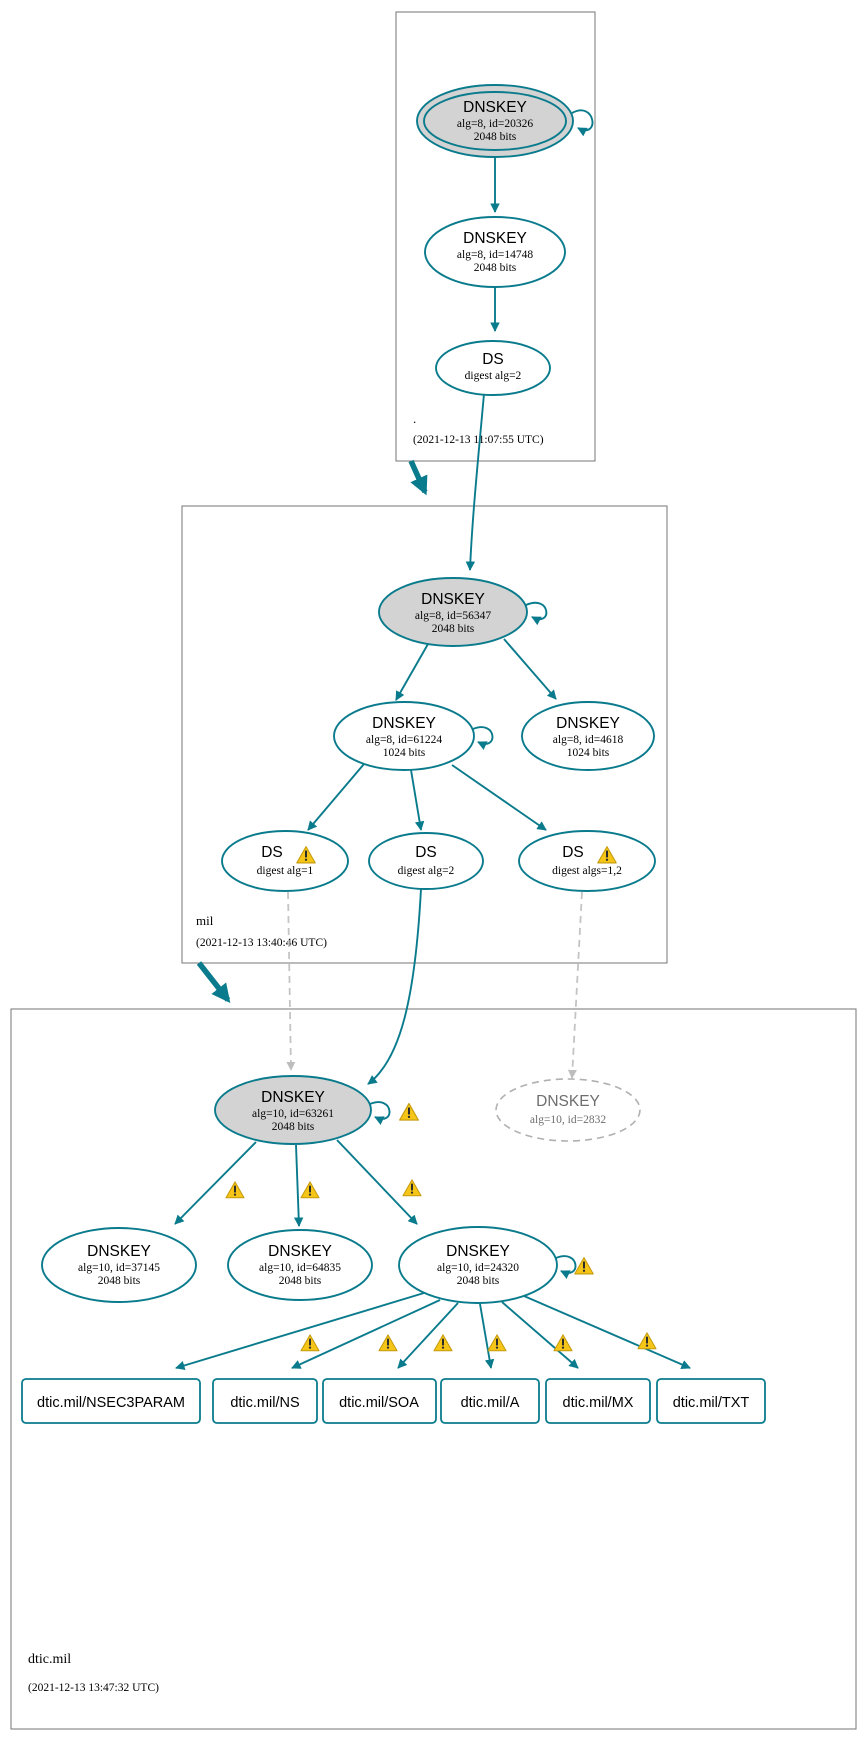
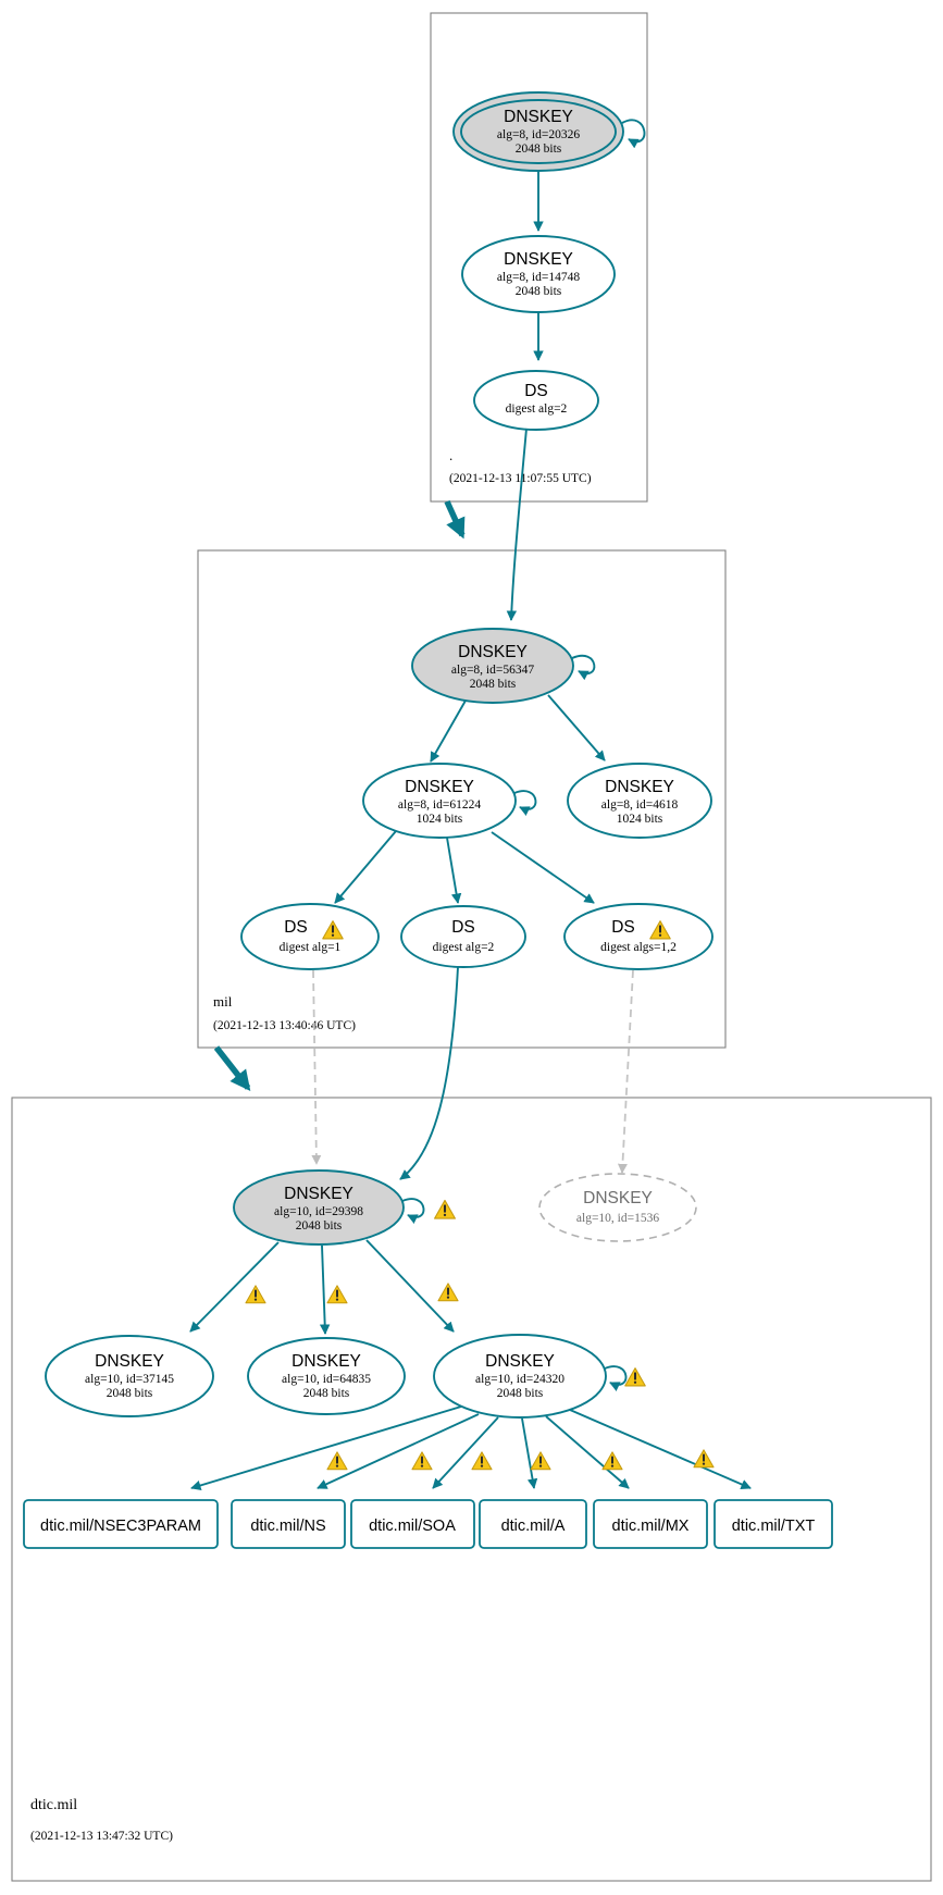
  DNSKEY
  alg=8, id=20326
  2048 bits
  DNSKEY
  alg=8, id=14748
  2048 bits
  DS
  digest alg=2
  .
  (2021-12-13 11:07:55 UTC)
  DNSKEY
  alg=8, id=56347
  2048 bits
  DNSKEY
  alg=8, id=61224
  1024 bits
  DNSKEY
  alg=8, id=4618
  1024 bits
  DS
  digest alg=1
  DS
  digest alg=2
  DS
  digest algs=1,2
  mil
  (2021-12-13 13:40:6 UTC)
  DNSKEY
- alg=10, id=63261
+ alg=10, id=29398
  2048 bits
  DNSKEY
- alg=10, id=2832
+ alg=10, id=1536
  DNSKEY
  alg=10, id=37145
  2048 bits
  DNSKEY
  alg=10, id=64835
  2048 bits
  DNSKEY
  alg=10, id=24320
  2048 bits
  dtic.mil/NSEC3PARAM
  dtic.mil/NS
  dtic.mil/SOA
  dtic.mil/A
  dtic.mil/MX
  dtic.mil/TXT
  dtic.mil
  (2021-12-13 13:47:32 UTC)
